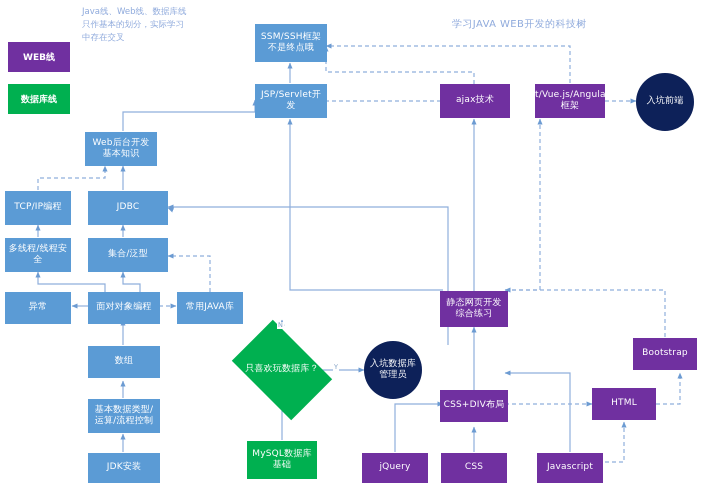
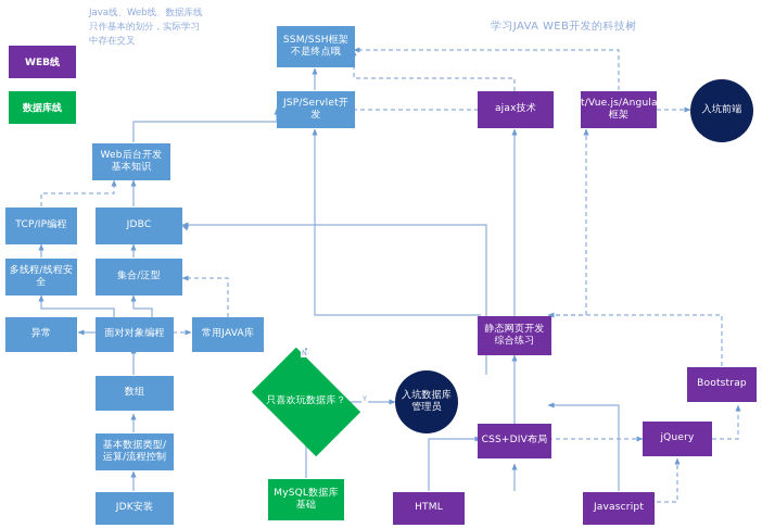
  WEB线
  数据库线
  Java线、Web线、数据库线只作基本的划分，实际学习中存在交叉
  学习JAVA WEB开发的科技树
  SSM/SSH框架不是终点哦
  JSP/Servlet开发
  ajax技术
  React/Vue.js/AngularJS...框架
  入坑前端
  Web后台开发基本知识
  TCP/IP编程
  JDBC
  多线程/线程安全
  集合/泛型
  异常
  面对对象编程
  常用JAVA库
  数组
  基本数据类型/运算/流程控制
  JDK安装
  只喜欢玩数据库？
  MySQL数据库基础
  入坑数据库管理员
  静态网页开发综合练习
  CSS+DIV布局
- jQuery
+ HTML
- CSS
  Javascript
- HTML
+ jQuery
  Bootstrap
  N
  Y
